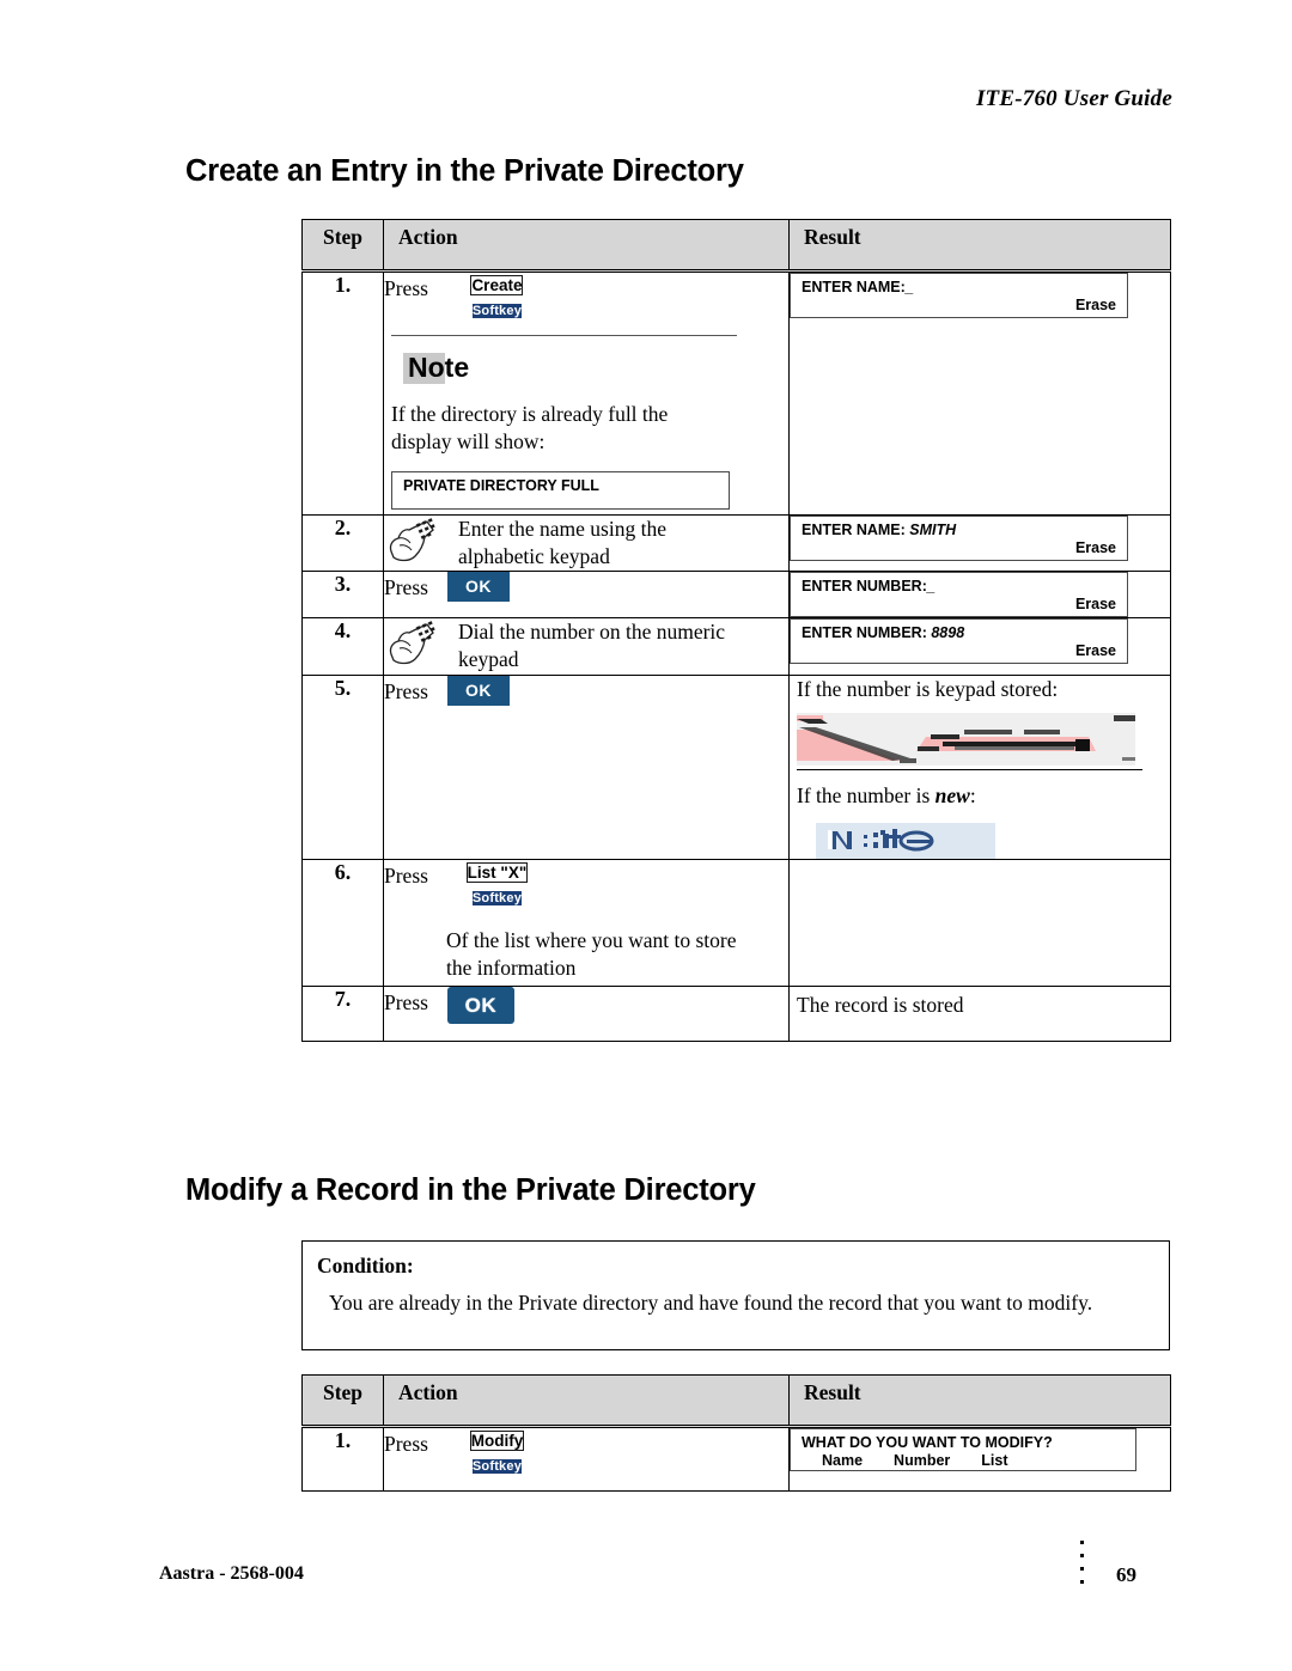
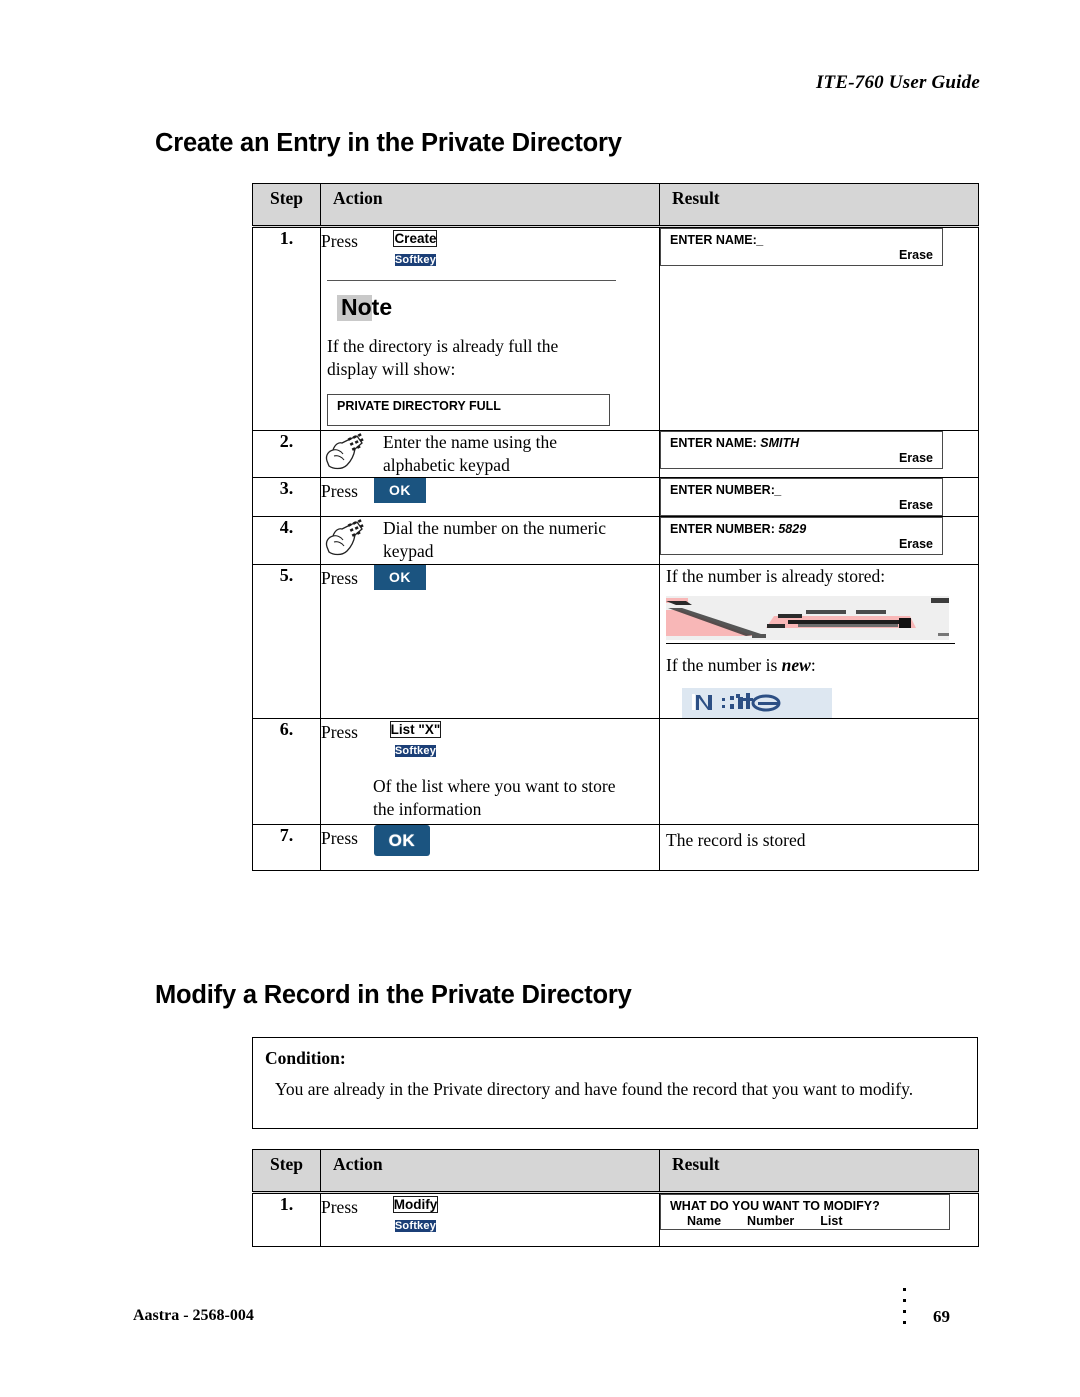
  ITE-760 User Guide
  Create an Entry in the Private Directory
  Step	Action	Result
  1.	Press Create Softkey Note If the directory is already full the display will show: PRIVATE DIRECTORY FULL	ENTER NAME:_ Erase
  2.	Enter the name using the alphabetic keypad	ENTER NAME: SMITH Erase
  3.	Press OK	ENTER NUMBER:_ Erase
- 4.	Dial the number on the numeric keypad	ENTER NUMBER: 8898 Erase
+ 4.	Dial the number on the numeric keypad	ENTER NUMBER: 5829 Erase
- 5.	Press OK	If the number is keypad stored: If the number is new:
+ 5.	Press OK	If the number is already stored: If the number is new:
  6.	Press List "X" Softkey Of the list where you want to store the information
  7.	Press OK	The record is stored
  Modify a Record in the Private Directory
  Condition:
  You are already in the Private directory and have found the record that you want to modify.
  Step	Action	Result
  1.	Press Modify Softkey	WHAT DO YOU WANT TO MODIFY? Name Number List
  Aastra - 2568-004
  69
